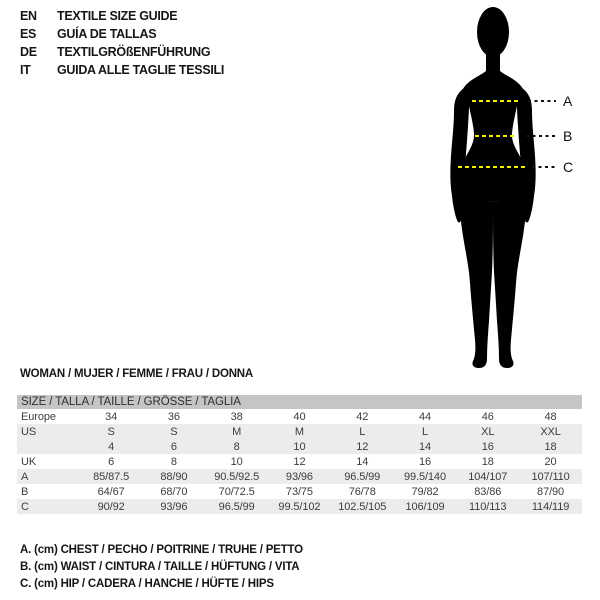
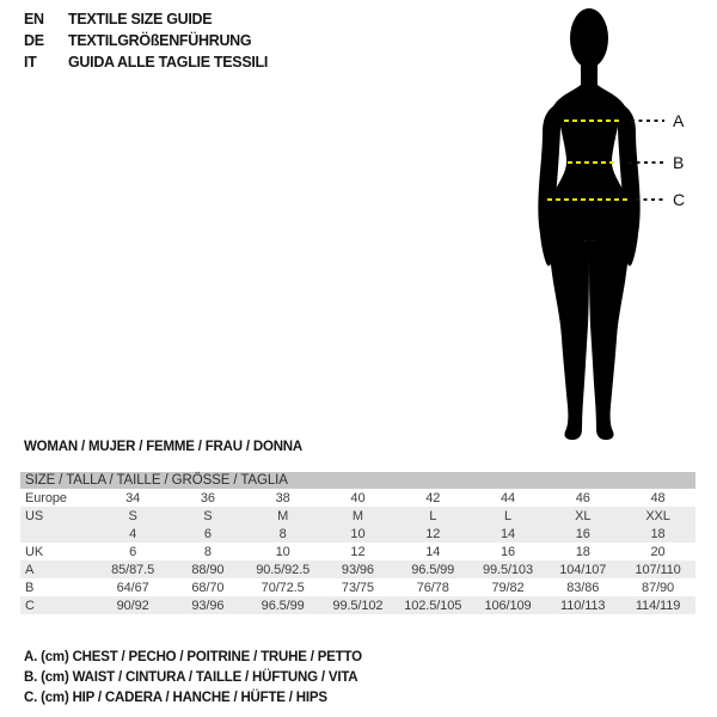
  EN
  TEXTILE SIZE GUIDE
- ES
- GUÍA DE TALLAS
  DE
  TEXTILGRÖßENFÜHRUNG
  IT
  GUIDA ALLE TAGLIE TESSILI
  A
  B
  C
  WOMAN / MUJER / FEMME / FRAU / DONNA
  SIZE / TALLA / TAILLE / GRÖSSE / TAGLIA
  Europe	34	36	38	40	42	44	46	48
  US	S	S	M	M	L	L	XL	XXL
  	4	6	8	10	12	14	16	18
  UK	6	8	10	12	14	16	18	20
- A	85/87.5	88/90	90.5/92.5	93/96	96.5/99	99.5/140	104/107	107/110
+ A	85/87.5	88/90	90.5/92.5	93/96	96.5/99	99.5/103	104/107	107/110
  B	64/67	68/70	70/72.5	73/75	76/78	79/82	83/86	87/90
  C	90/92	93/96	96.5/99	99.5/102	102.5/105	106/109	110/113	114/119
  A. (cm) CHEST / PECHO / POITRINE / TRUHE / PETTO
  B. (cm) WAIST / CINTURA / TAILLE / HÜFTUNG / VITA
  C. (cm) HIP / CADERA / HANCHE / HÜFTE / HIPS
